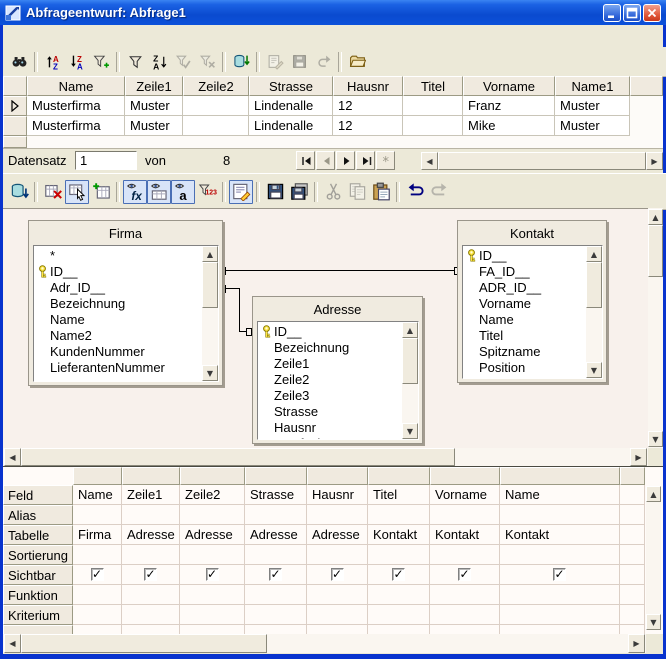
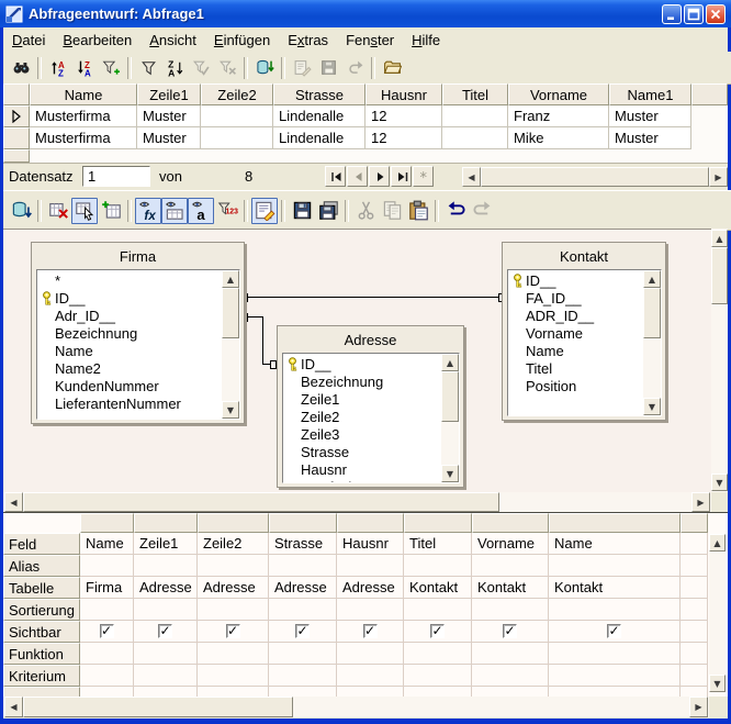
  Abfrageentwurf: Abfrage1
+ Datei
+ Bearbeiten
+ Ansicht
+ Einfügen
+ Extras
+ Fenster
+ Hilfe
  A
  Z
  Z
  A
  Z
  A
  Name
  Zeile1
  Zeile2
  Strasse
  Hausnr
  Titel
  Vorname
  Name1
  Musterfirma
  Muster
  Lindenalle
  12
  Franz
  Muster
  Musterfirma
  Muster
  Lindenalle
  12
  Mike
  Muster
  Datensatz
  1
  von
  8
  *
  ◀
  ▶
  fx
  a
  Firma
  *
  ID__
  Adr_ID__
  Bezeichnung
  Name
  Name2
  KundenNummer
  LieferantenNummer
  ▲
  ▼
  Adresse
  ID__
  Bezeichnung
  Zeile1
  Zeile2
  Zeile3
  Strasse
  Hausnr
  ▲
  ▼
  Kontakt
  ID__
  FA_ID__
  ADR_ID__
  Vorname
  Name
  Titel
- Spitzname
  Position
  ▲
  ▼
  ▲
  ▼
  ◀
  ▶
  Feld
  Name
  Zeile1
  Zeile2
  Strasse
  Hausnr
  Titel
  Vorname
  Name
  Alias
  Tabelle
  Firma
  Adresse
  Adresse
  Adresse
  Adresse
  Kontakt
  Kontakt
  Kontakt
  Sortierung
  Sichtbar
  ✓
  ✓
  ✓
  ✓
  ✓
  ✓
  ✓
  ✓
  Funktion
  Kriterium
  ▲
  ▼
  ◀
  ▶
